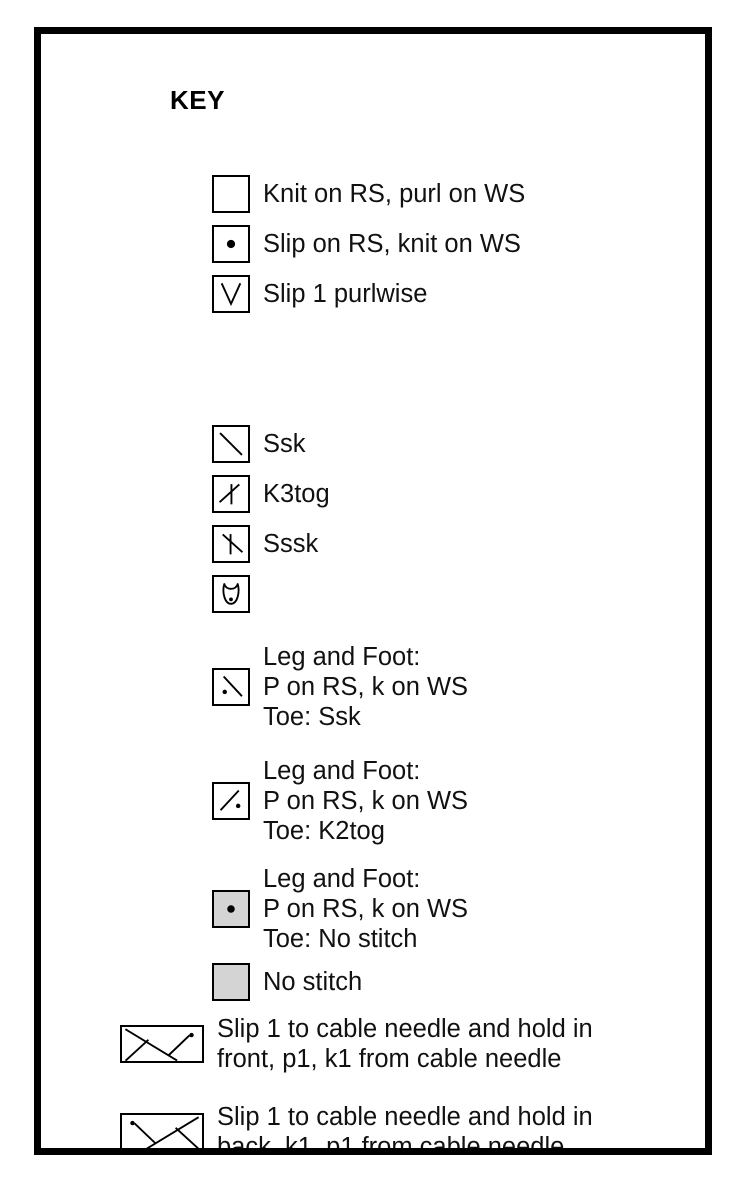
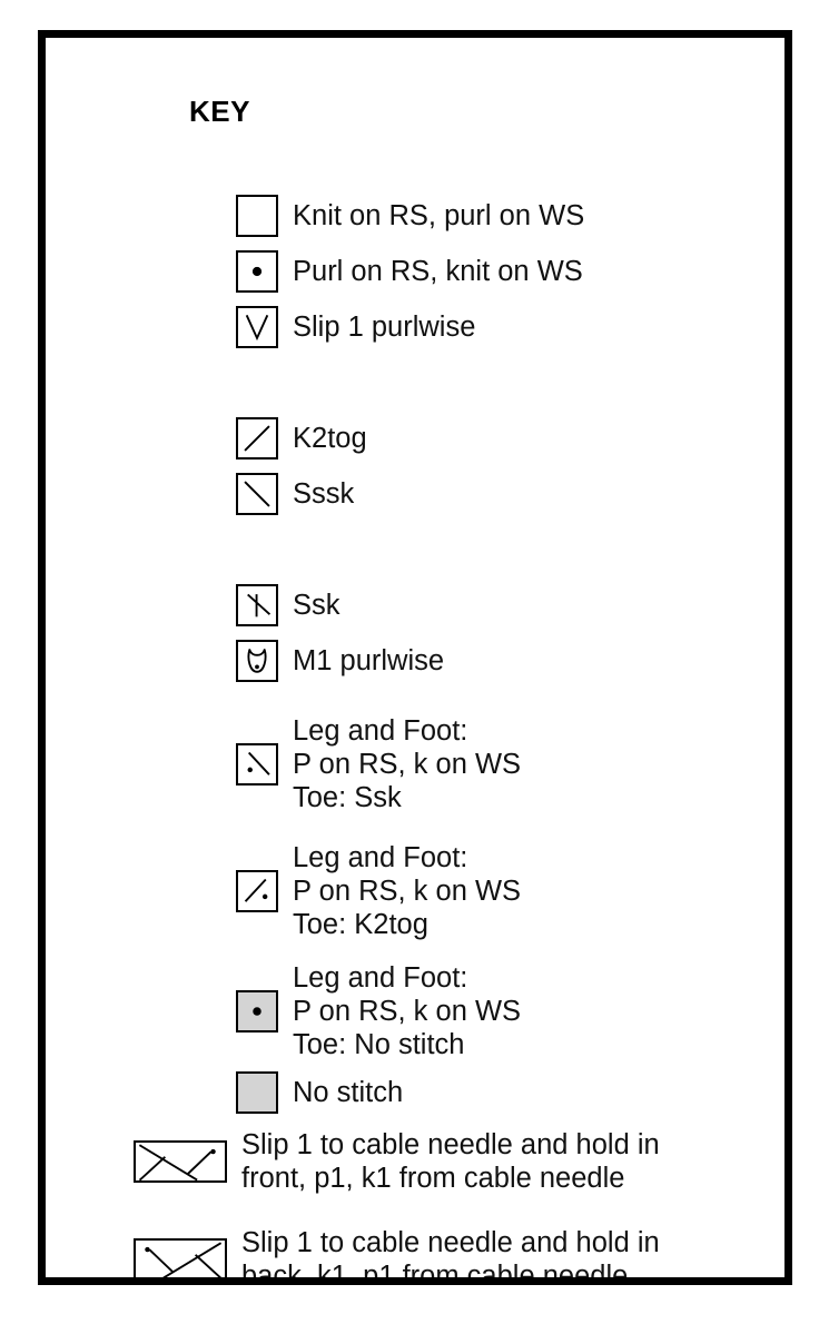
  KEY
  Knit on RS, purl on WS
- Slip on RS, knit on WS
+ Purl on RS, knit on WS
  Slip 1 purlwise
+ K2tog
- Ssk
+ Sssk
- K3tog
- Sssk
+ Ssk
+ M1 purlwise
  Leg and Foot:
  P on RS, k on WS
  Toe: Ssk
  Leg and Foot:
  P on RS, k on WS
  Toe: K2tog
  Leg and Foot:
  P on RS, k on WS
  Toe: No stitch
  No stitch
  Slip 1 to cable needle and hold in
  front, p1, k1 from cable needle
  Slip 1 to cable needle and hold in
  back, k1, p1 from cable needle
